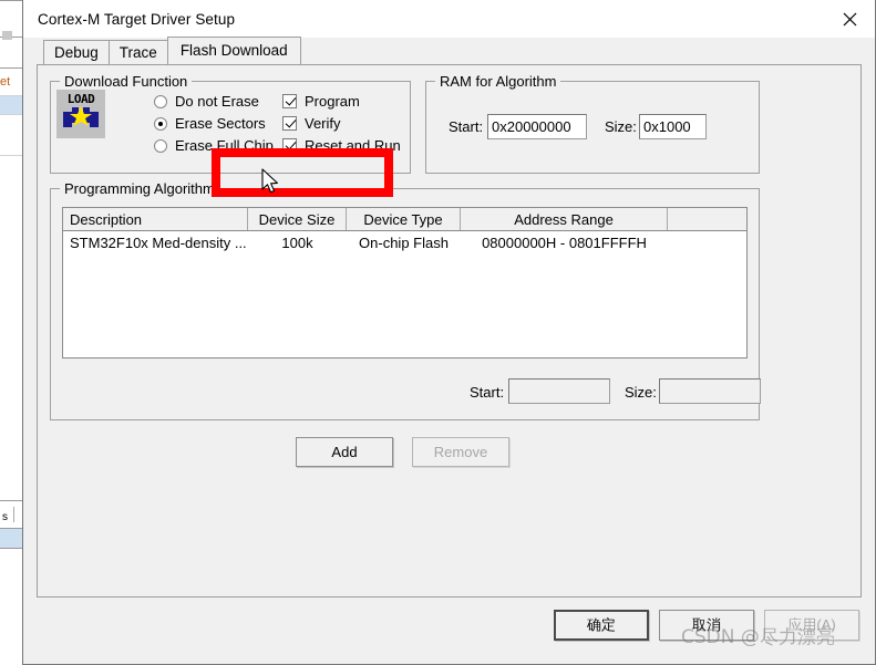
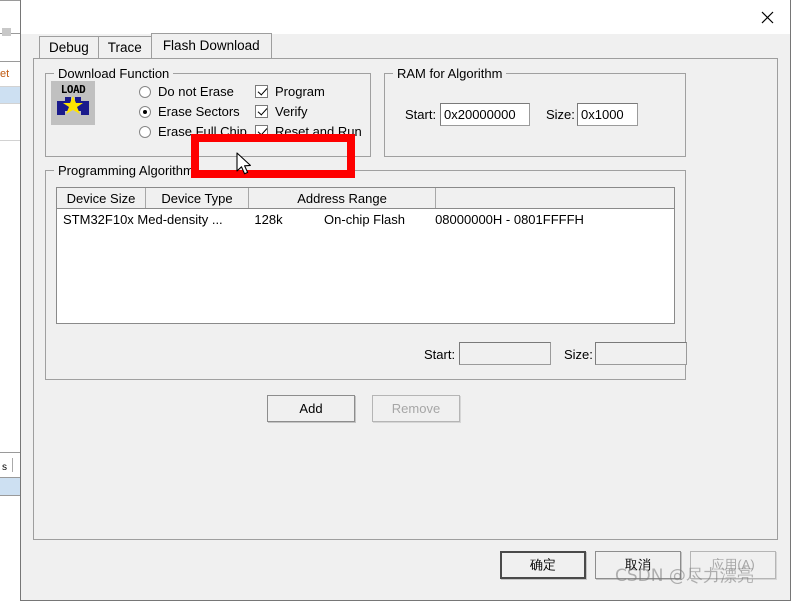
  et
  s
- Cortex-M Target Driver Setup
  Debug
  Trace
  Flash Download
  Download Function
  LOAD
  Do not Erase
  Erase Sectors
  Erase Full Chip
  Program
  Verify
  Reset and Run
  RAM for Algorithm
  Start:
  0x20000000
  Size:
  0x1000
  Programming Algorithm
- Description
  Device Size
  Device Type
  Address Range
  STM32F10x Med-density ...
- 100k
+ 128k
  On-chip Flash
  08000000H - 0801FFFFH
  Start:
  Size:
  Add
  Remove
  确定
  取消
  应用(A)
  CSDN @尽力漂亮
